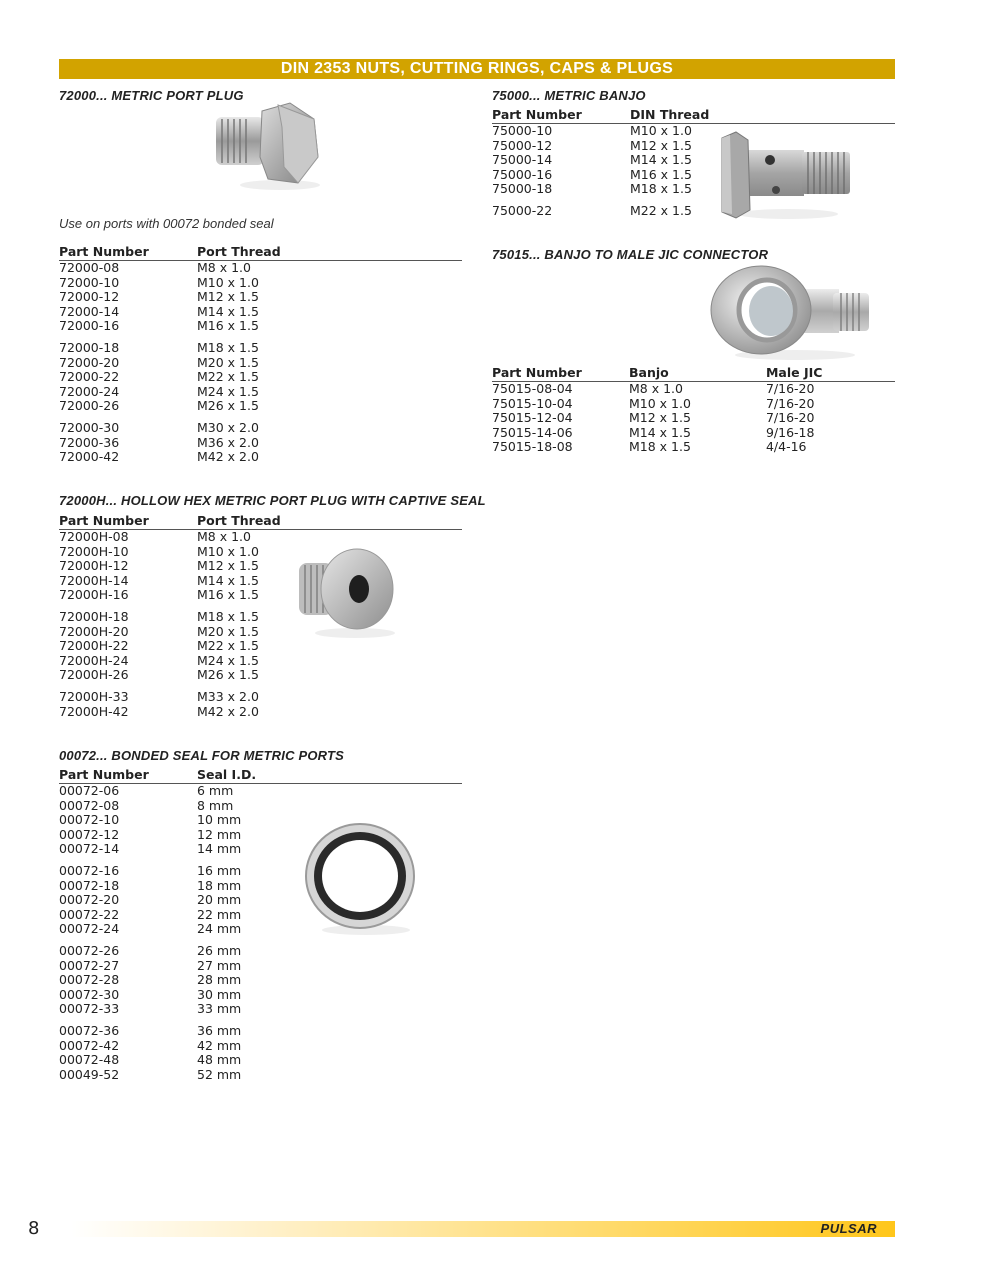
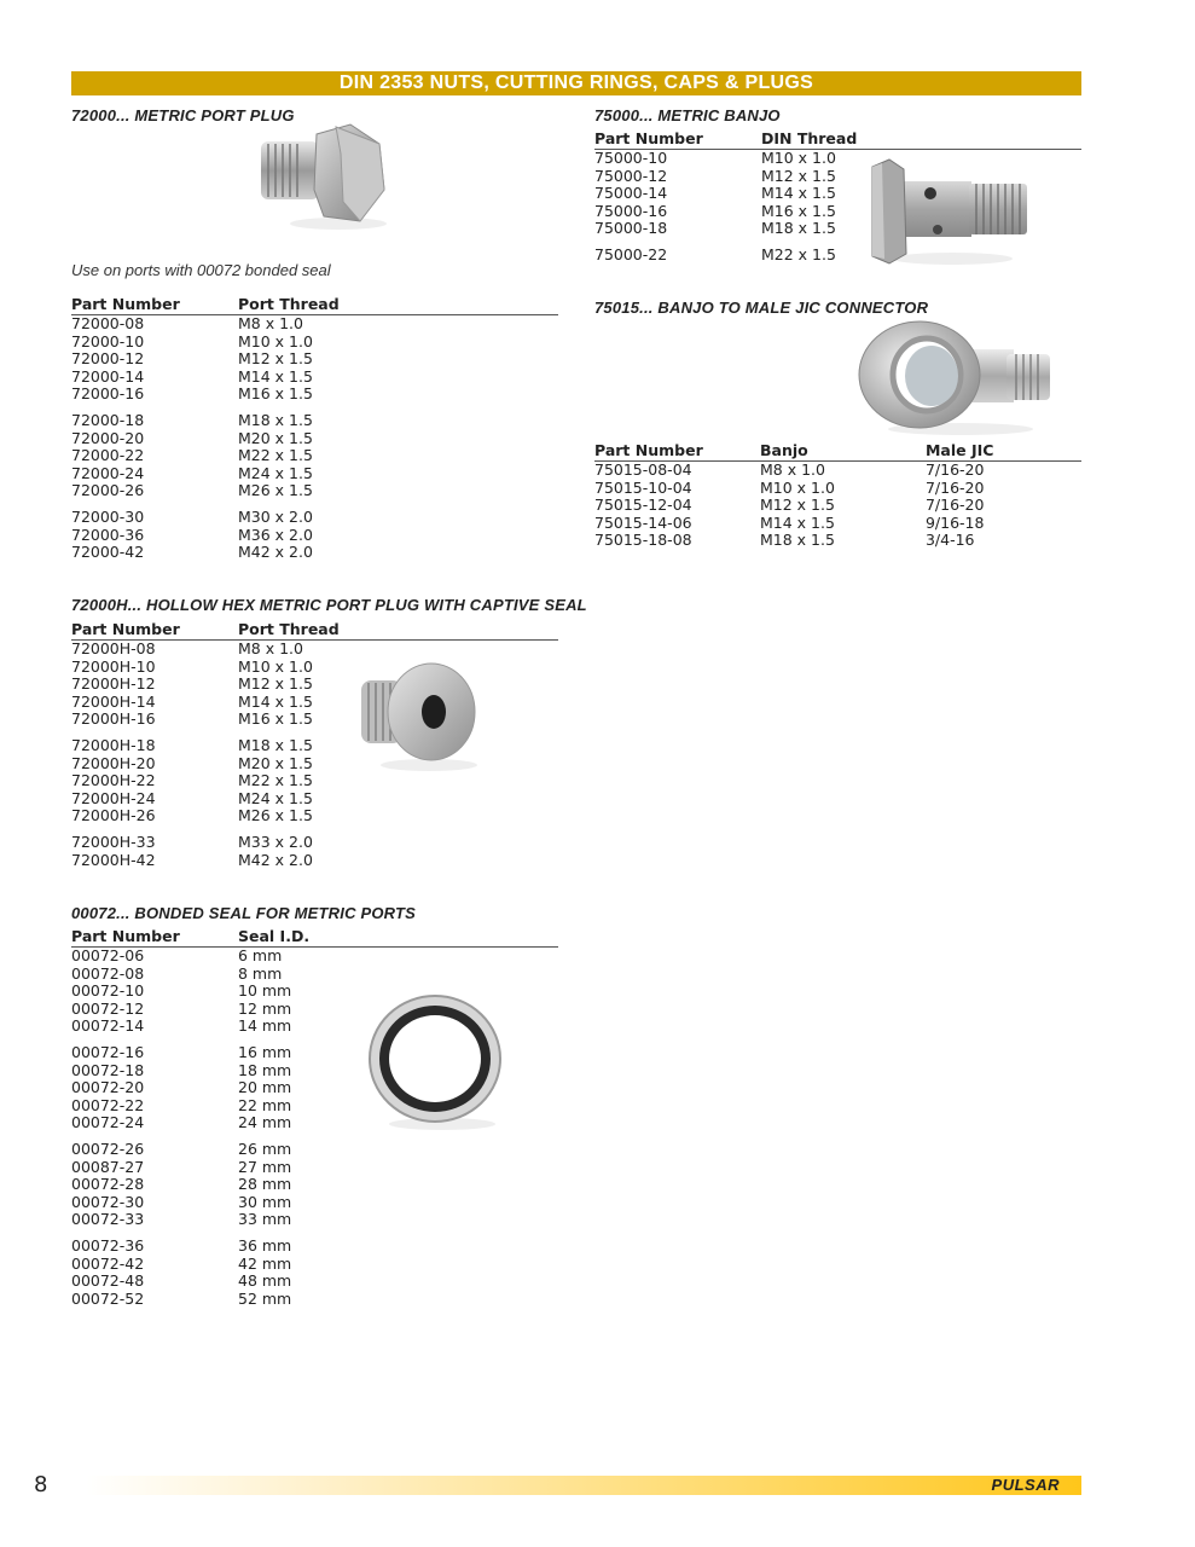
  DIN 2353 NUTS, CUTTING RINGS, CAPS & PLUGS
  72000... METRIC PORT PLUG
  Use on ports with 00072 bonded seal
  Part Number
  Port Thread
  72000-08
  M8 x 1.0
  72000-10
  M10 x 1.0
  72000-12
  M12 x 1.5
  72000-14
  M14 x 1.5
  72000-16
  M16 x 1.5
  72000-18
  M18 x 1.5
  72000-20
  M20 x 1.5
  72000-22
  M22 x 1.5
  72000-24
  M24 x 1.5
  72000-26
  M26 x 1.5
  72000-30
  M30 x 2.0
  72000-36
  M36 x 2.0
  72000-42
  M42 x 2.0
  75000... METRIC BANJO
  Part Number
  DIN Thread
  75000-10
  M10 x 1.0
  75000-12
  M12 x 1.5
  75000-14
  M14 x 1.5
  75000-16
  M16 x 1.5
  75000-18
  M18 x 1.5
  75000-22
  M22 x 1.5
  75015... BANJO TO MALE JIC CONNECTOR
  Part Number
  Banjo
  Male JIC
  75015-08-04
  M8 x 1.0
  7/16-20
  75015-10-04
  M10 x 1.0
  7/16-20
  75015-12-04
  M12 x 1.5
  7/16-20
  75015-14-06
  M14 x 1.5
  9/16-18
  75015-18-08
  M18 x 1.5
- 4/4-16
+ 3/4-16
  72000H... HOLLOW HEX METRIC PORT PLUG WITH CAPTIVE SEAL
  Part Number
  Port Thread
  72000H-08
  M8 x 1.0
  72000H-10
  M10 x 1.0
  72000H-12
  M12 x 1.5
  72000H-14
  M14 x 1.5
  72000H-16
  M16 x 1.5
  72000H-18
  M18 x 1.5
  72000H-20
  M20 x 1.5
  72000H-22
  M22 x 1.5
  72000H-24
  M24 x 1.5
  72000H-26
  M26 x 1.5
  72000H-33
  M33 x 2.0
  72000H-42
  M42 x 2.0
  00072... BONDED SEAL FOR METRIC PORTS
  Part Number
  Seal I.D.
  00072-06
  6 mm
  00072-08
  8 mm
  00072-10
  10 mm
  00072-12
  12 mm
  00072-14
  14 mm
  00072-16
  16 mm
  00072-18
  18 mm
  00072-20
  20 mm
  00072-22
  22 mm
  00072-24
  24 mm
  00072-26
  26 mm
- 00072-27
+ 00087-27
  27 mm
  00072-28
  28 mm
  00072-30
  30 mm
  00072-33
  33 mm
  00072-36
  36 mm
  00072-42
  42 mm
  00072-48
  48 mm
- 00049-52
+ 00072-52
  52 mm
  8
  PULSAR
